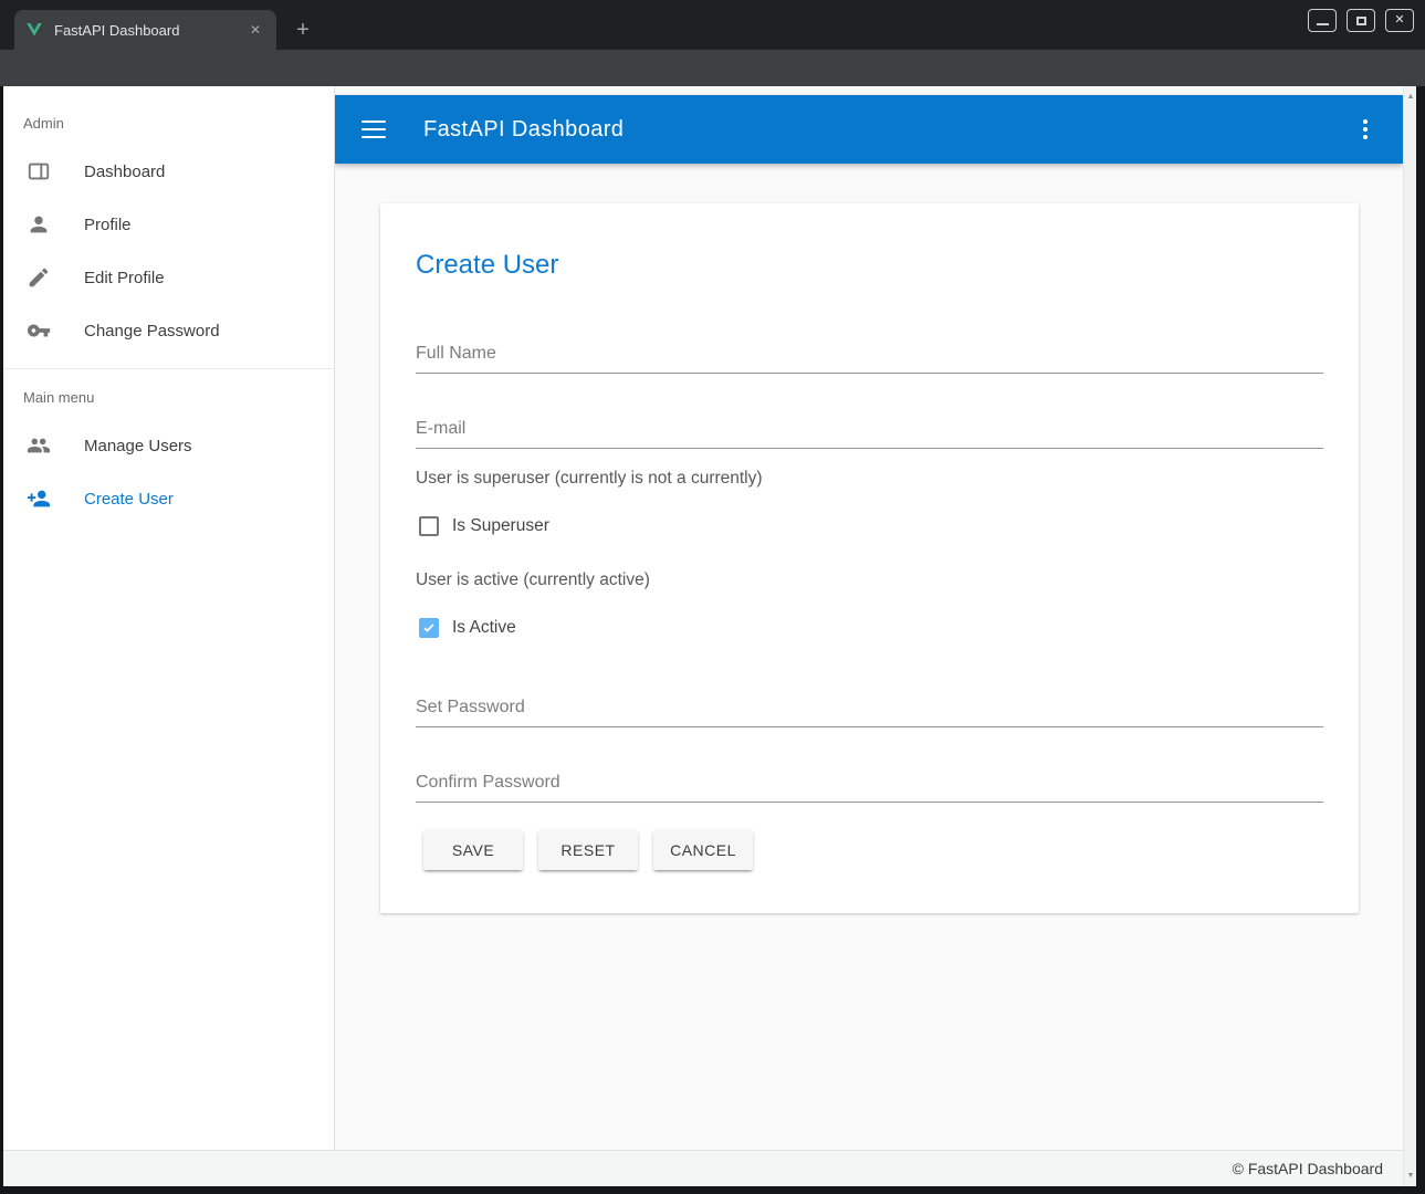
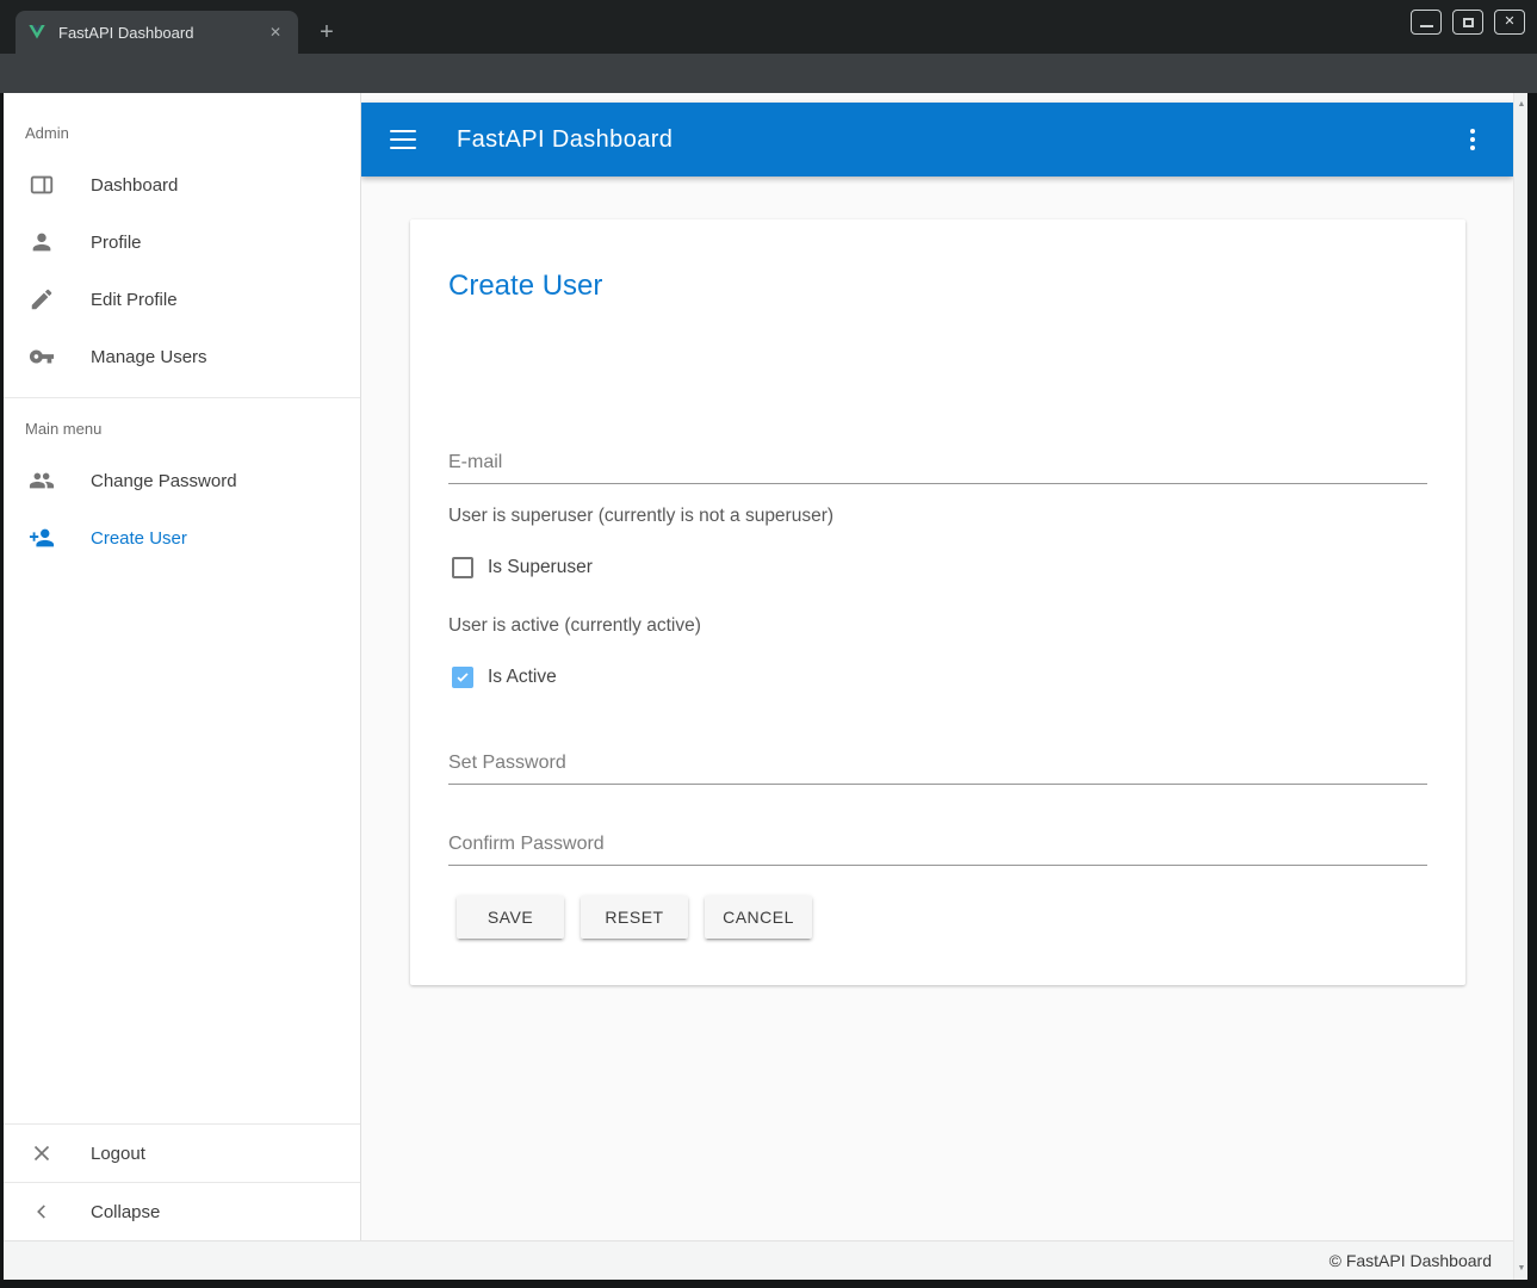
  FastAPI Dashboard
  ✕
  +
  ✕
  FastAPI Dashboard
  Admin
  Dashboard
  Profile
  Edit Profile
- Change Password
+ Manage Users
  Main menu
- Manage Users
+ Change Password
  Create User
+ Logout
+ Collapse
  Create User
- Full Name
  E-mail
- User is superuser (currently is not a currently)
+ User is superuser (currently is not a superuser)
  Is Superuser
  User is active (currently active)
  Is Active
  Set Password
  Confirm Password
  SAVE
  RESET
  CANCEL
  © FastAPI Dashboard
